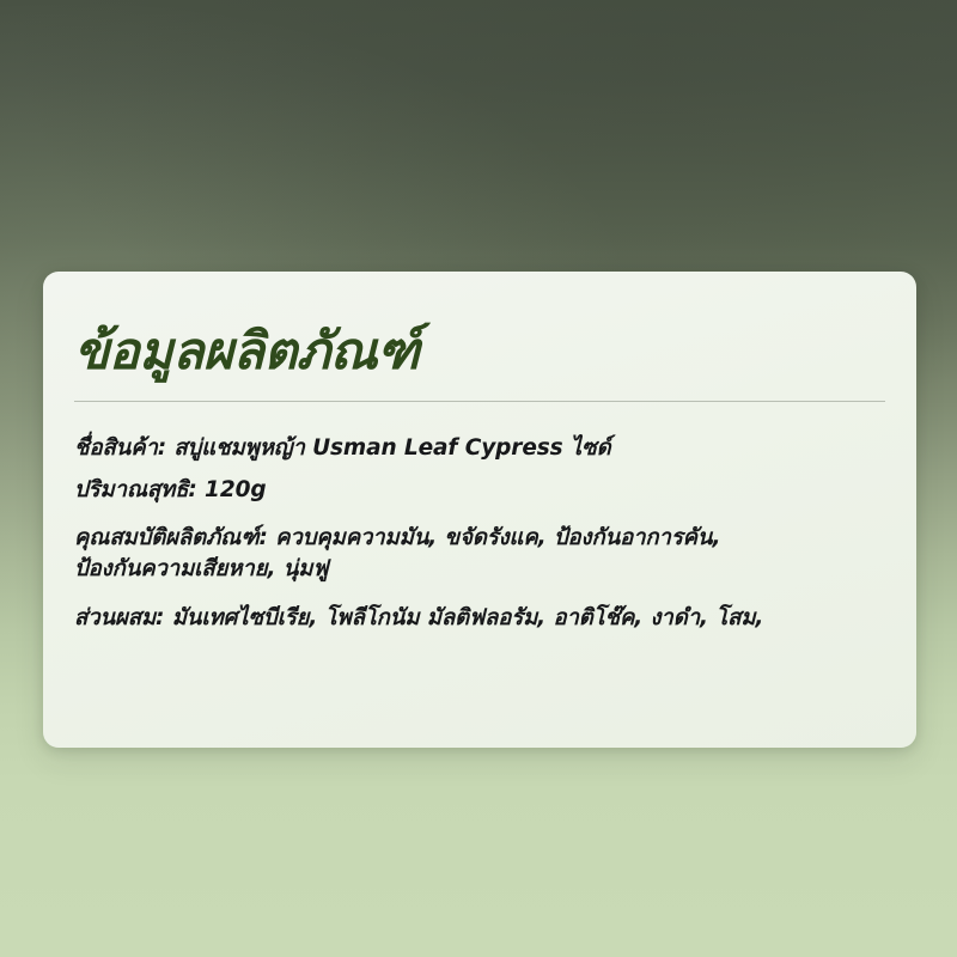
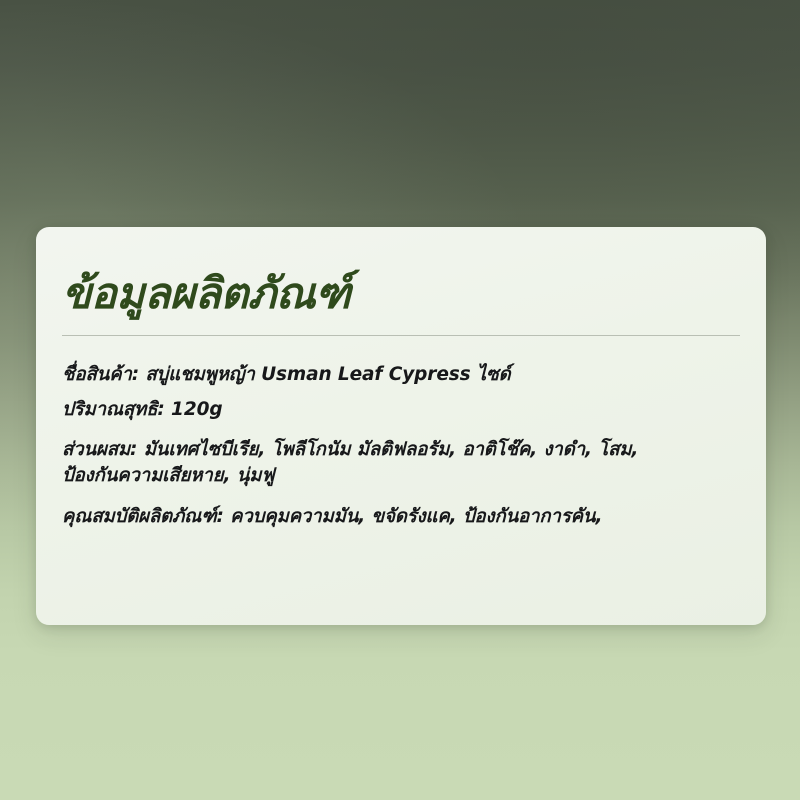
  ข้อมูลผลิตภัณฑ์
  ชื่อสินค้า: สบู่แชมพูหญ้า Usman Leaf Cypress ไซด์
  ปริมาณสุทธิ: 120g
- คุณสมบัติผลิตภัณฑ์: ควบคุมความมัน, ขจัดรังแค, ป้องกันอาการคัน,
+ ส่วนผสม: มันเทศไซบีเรีย, โพลีโกนัม มัลติฟลอรัม, อาติโช๊ค, งาดำ, โสม,
  ป้องกันความเสียหาย, นุ่มฟู
- ส่วนผสม: มันเทศไซบีเรีย, โพลีโกนัม มัลติฟลอรัม, อาติโช๊ค, งาดำ, โสม,
+ คุณสมบัติผลิตภัณฑ์: ควบคุมความมัน, ขจัดรังแค, ป้องกันอาการคัน,
